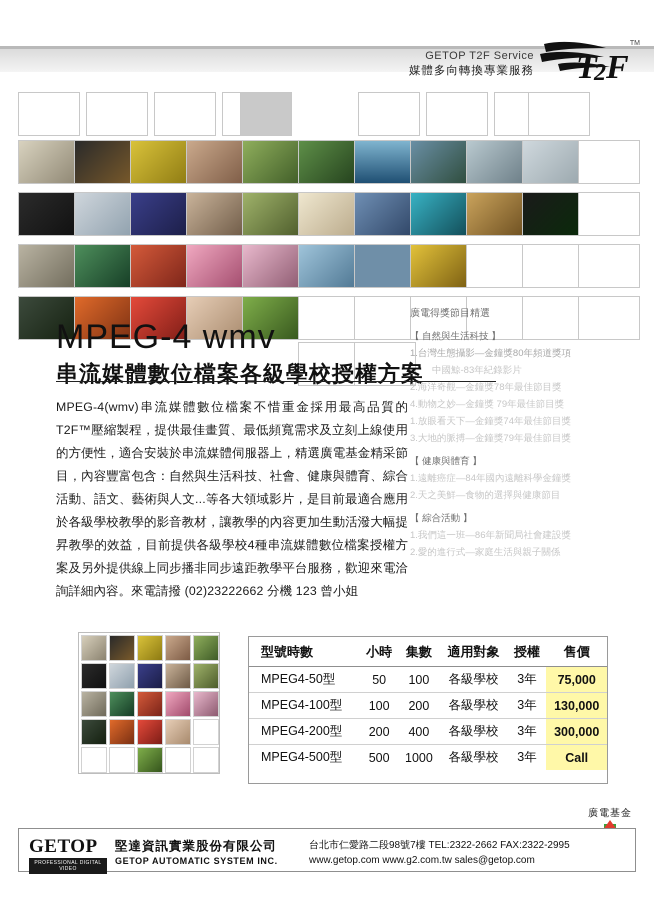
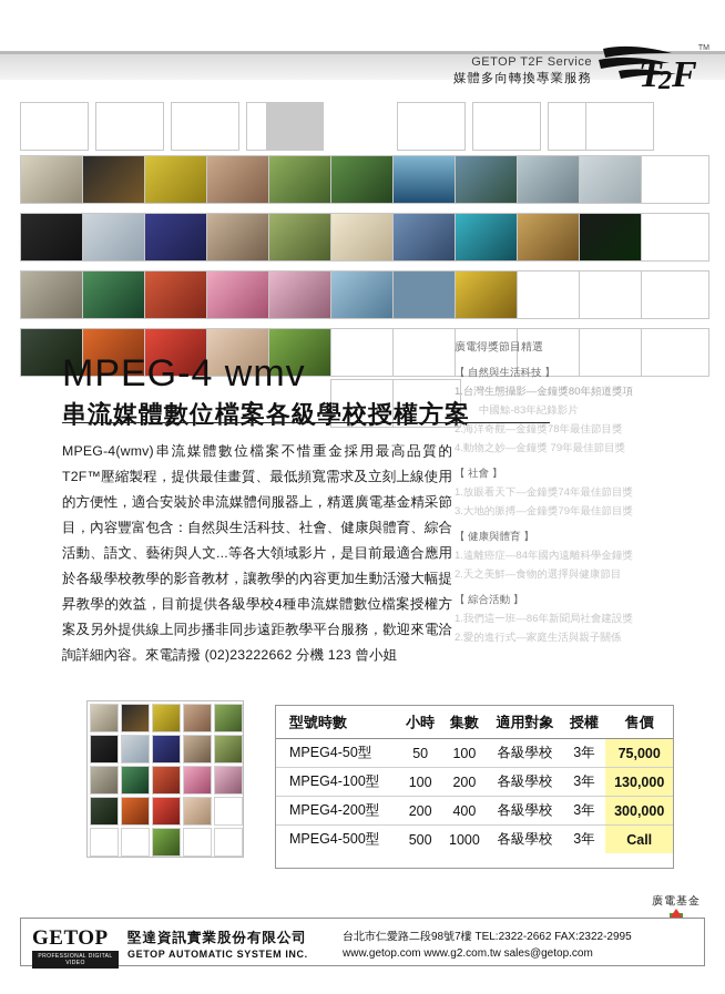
  GETOP T2F Service
  媒體多向轉換專業服務
  T
  2
  F
  MPEG-4 wmv
  串流媒體數位檔案各級學校授權方案
  MPEG-4(wmv)串流媒體數位檔案不惜重金採用最高品質的T2F™壓縮製程，提供最佳畫質、最低頻寬需求及立刻上線使用的方便性，適合安裝於串流媒體伺服器上，精選廣電基金精采節目，內容豐富包含：自然與生活科技、社會、健康與體育、綜合活動、語文、藝術與人文...等各大領域影片，是目前最適合應用於各級學校教學的影音教材，讓教學的內容更加生動活潑大幅提昇教學的效益，目前提供各級學校4種串流媒體數位檔案授權方案及另外提供線上同步播非同步遠距教學平台服務，歡迎來電洽詢詳細內容。來電請撥 (02)23222662 分機 123 曾小姐
  廣電得獎節目精選
  【 自然與生活科技 】
  1.台灣生態攝影—金鐘獎80年頻道獎項
  中國鯨-83年紀錄影片
  2.海洋奇觀—金鐘獎78年最佳節目獎
  4.動物之妙—金鐘獎 79年最佳節目獎
+ 【 社會 】
  1.放眼看天下—金鐘獎74年最佳節目獎
  3.大地的脈搏—金鐘獎79年最佳節目獎
  【 健康與體育 】
  1.遠離癌症—84年國內遠離科學金鐘獎
  2.天之美鮮—食物的選擇與健康節目
  【 綜合活動 】
  1.我們這一班—86年新聞局社會建設獎
  2.愛的進行式—家庭生活與親子關係
  型號時數	小時	集數	適用對象	授權	售價
  MPEG4-50型	50	100	各級學校	3年	75,000
  MPEG4-100型	100	200	各級學校	3年	130,000
  MPEG4-200型	200	400	各級學校	3年	300,000
  MPEG4-500型	500	1000	各級學校	3年	Call
  廣電基金
  GETOP
  堅達資訊實業股份有限公司
  GETOP AUTOMATIC SYSTEM INC.
  台北市仁愛路二段98號7樓 TEL:2322-2662 FAX:2322-2995
  www.getop.com www.g2.com.tw sales@getop.com
